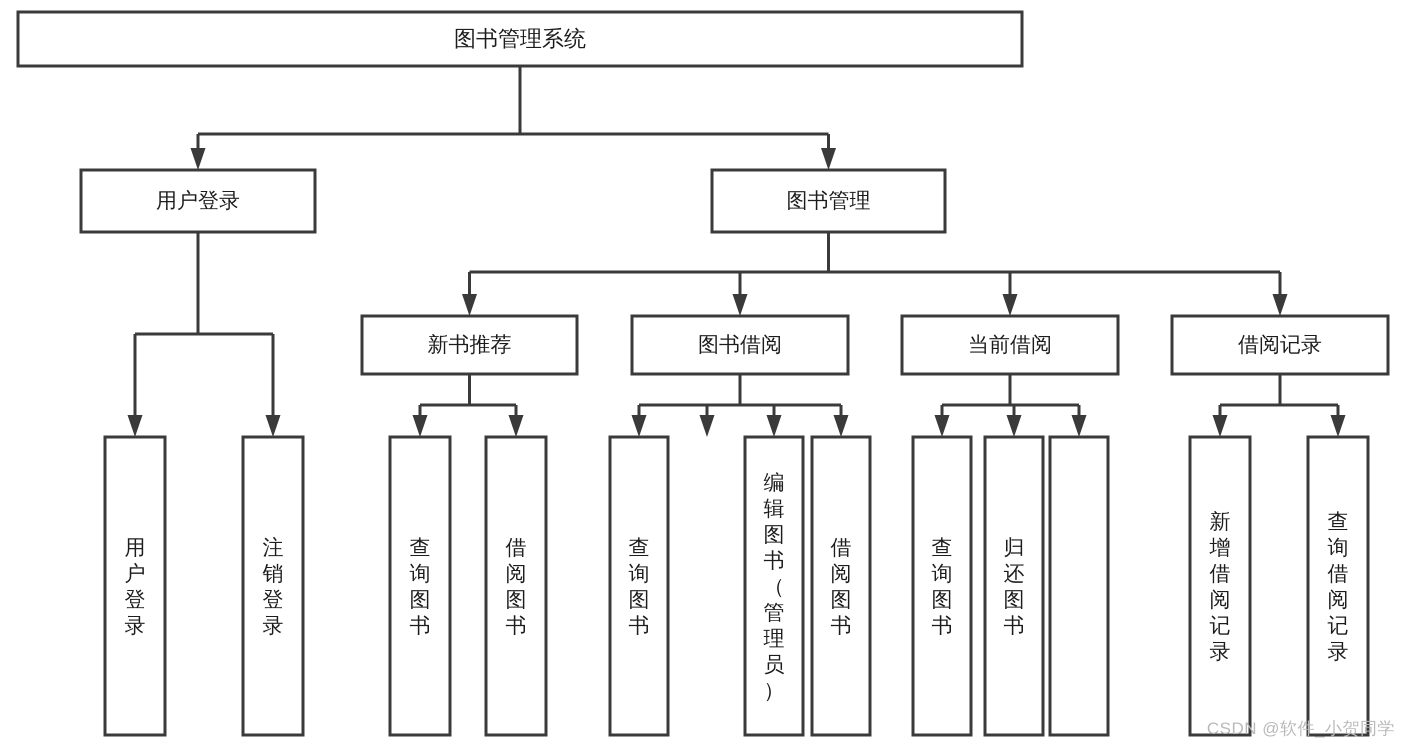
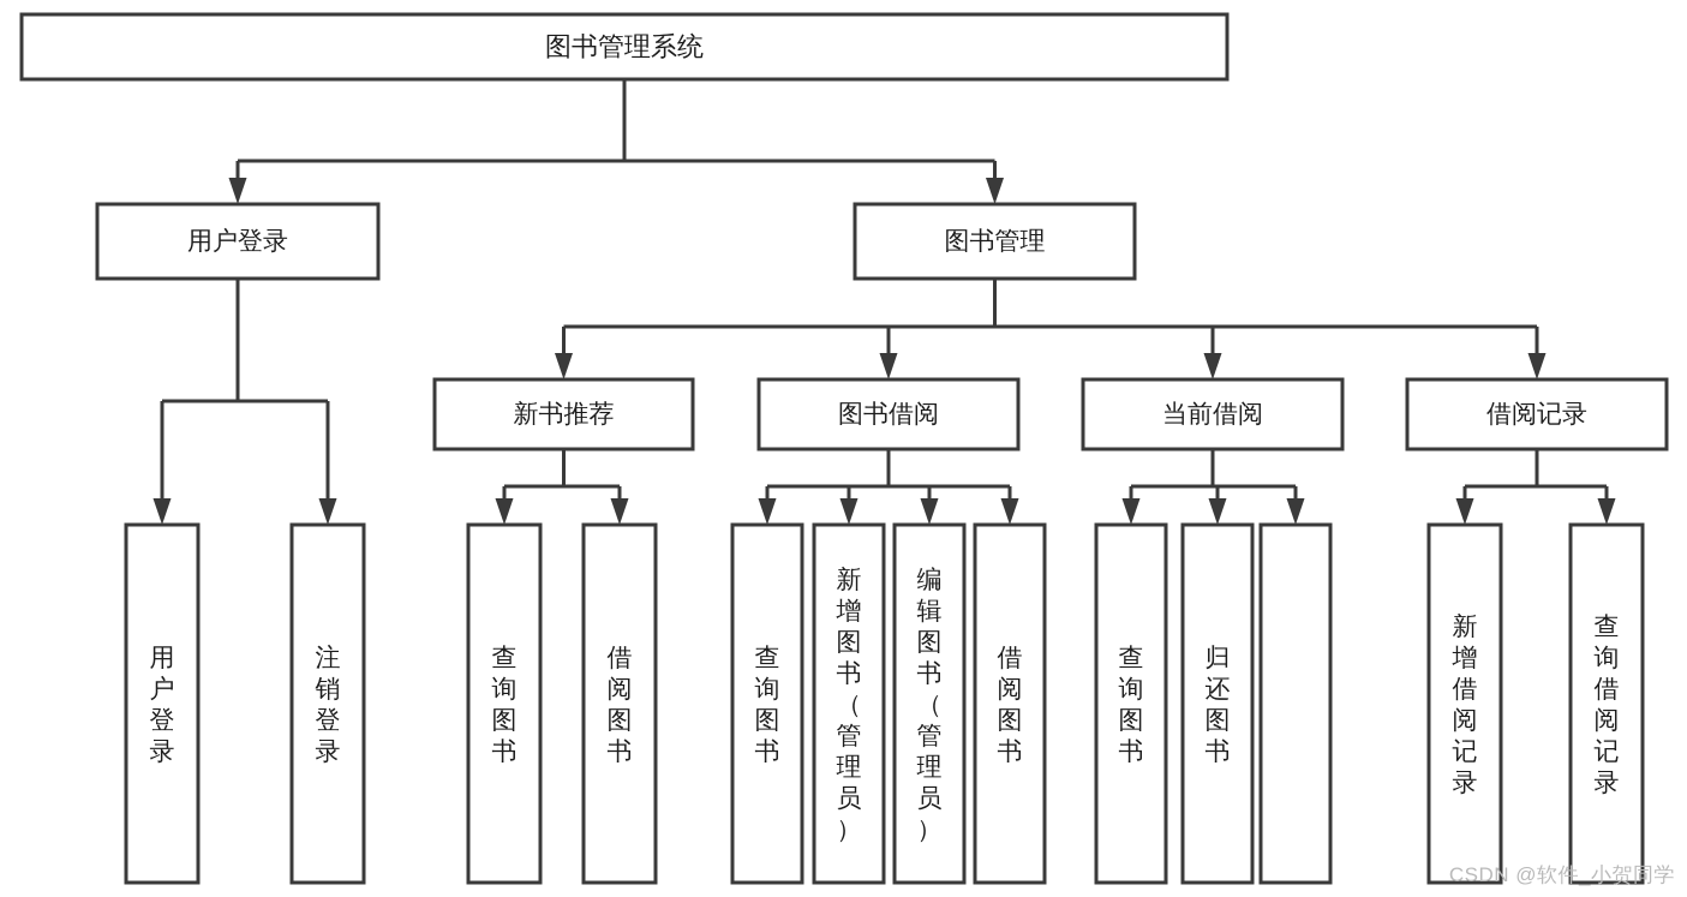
  图书管理系统
  用户登录
  图书管理
  新书推荐
  图书借阅
  当前借阅
  借阅记录
  用户登录
  注销登录
  查询图书
  借阅图书
  查询图书
+ 新增图书（管理员）
  编辑图书（管理员）
  借阅图书
  查询图书
  归还图书
  新增借阅记录
  查询借阅记录
  CSDN @软件_小贺同学
